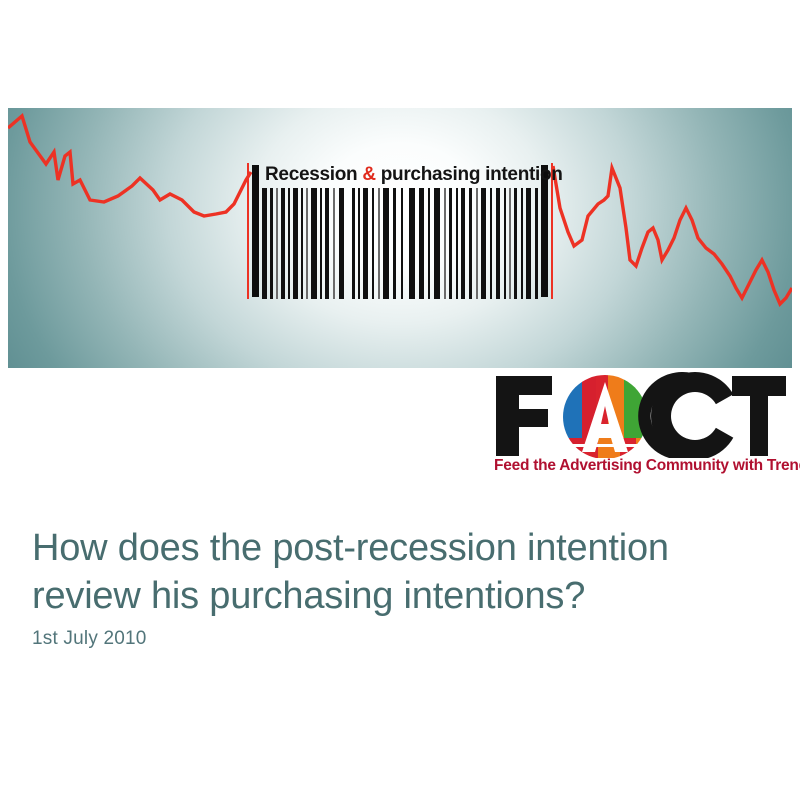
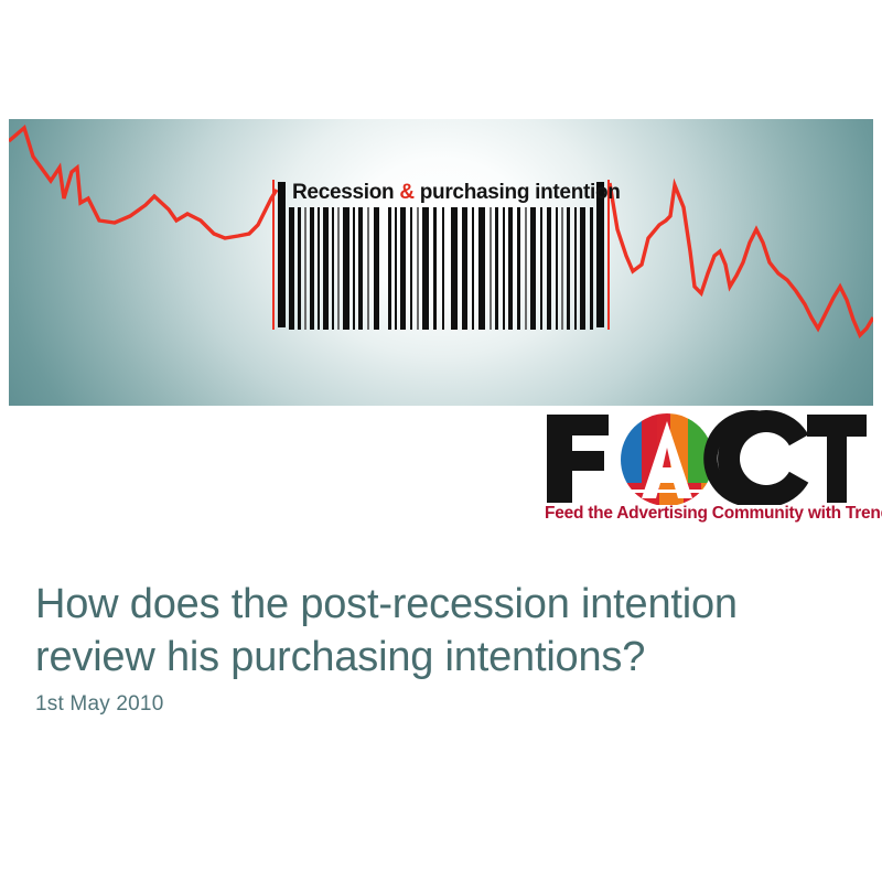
  Recession & purchasing intention
  Feed the Advertising Community with Tren
  How does the post-recession intention
  review his purchasing intentions?
- 1st July 2010
+ 1st May 2010
